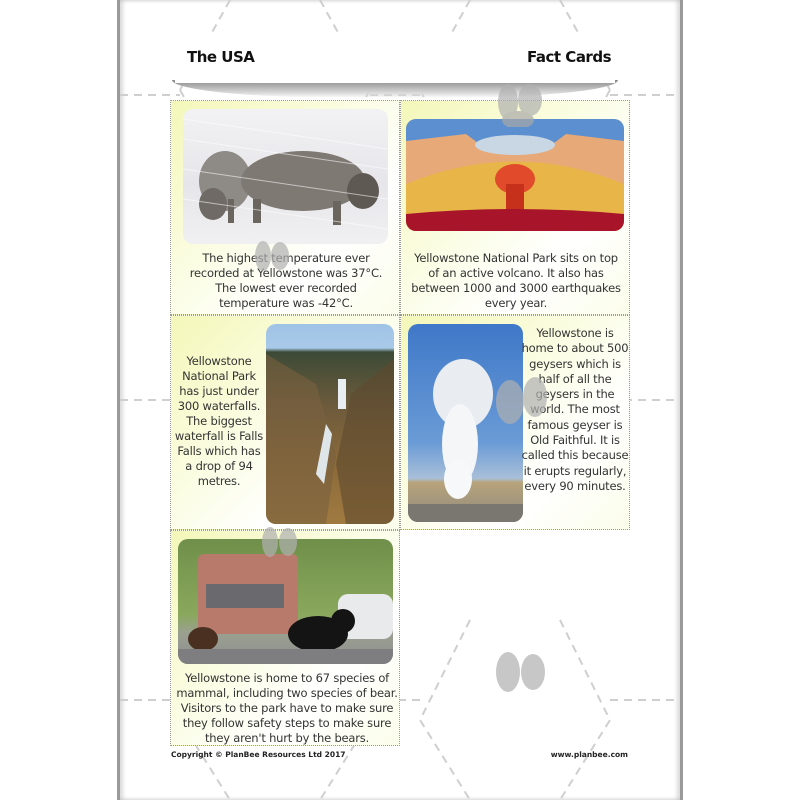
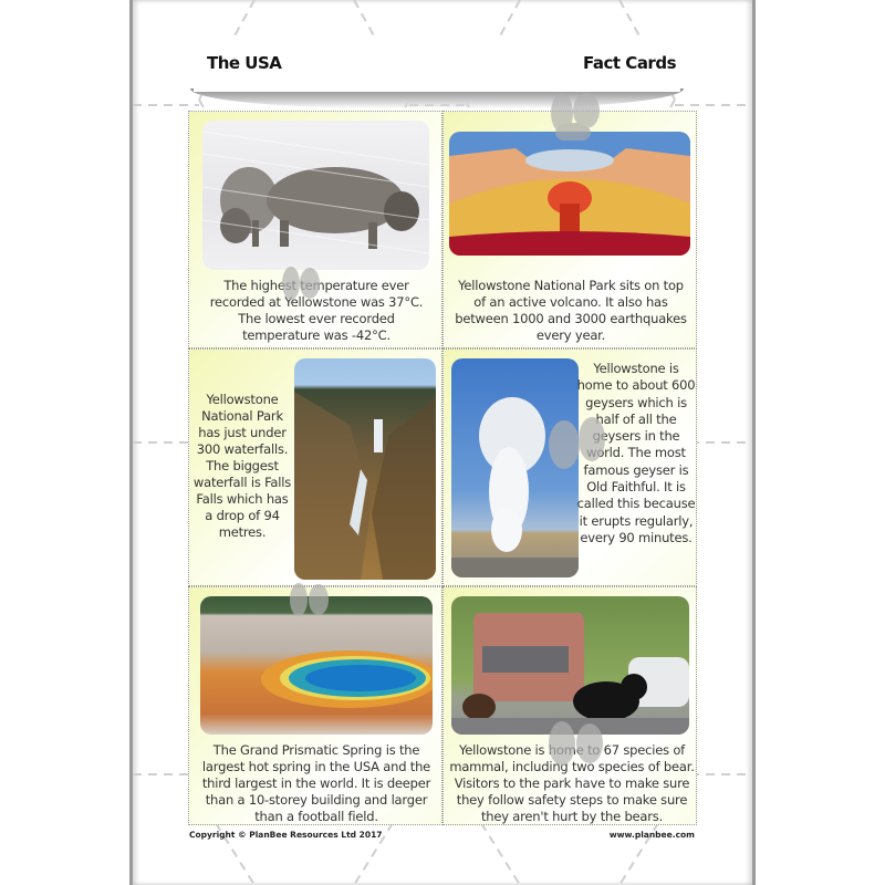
  The USA
  Fact Cards
  The highest temperature ever recorded at Yellowstone was 37°C. The lowest ever recorded temperature was -42°C.
  Yellowstone National Park sits on top of an active volcano. It also has between 1000 and 3000 earthquakes every year.
  Yellowstone National Park has just under 300 waterfalls. The biggest waterfall is Falls Falls which has a drop of 94 metres.
- Yellowstone is home to about 500 geysers which is half of all the geysers in the world. The most famous geyser is Old Faithful. It is called this because it erupts regularly, every 90 minutes.
+ Yellowstone is home to about 600 geysers which is half of all the geysers in the world. The most famous geyser is Old Faithful. It is called this because it erupts regularly, every 90 minutes.
+ The Grand Prismatic Spring is the largest hot spring in the USA and the third largest in the world. It is deeper than a 10-storey building and larger than a football field.
  Yellowstone is home to 67 species of mammal, including two species of bear. Visitors to the park have to make sure they follow safety steps to make sure they aren't hurt by the bears.
  Copyright © PlanBee Resources Ltd 2017
  www.planbee.com
